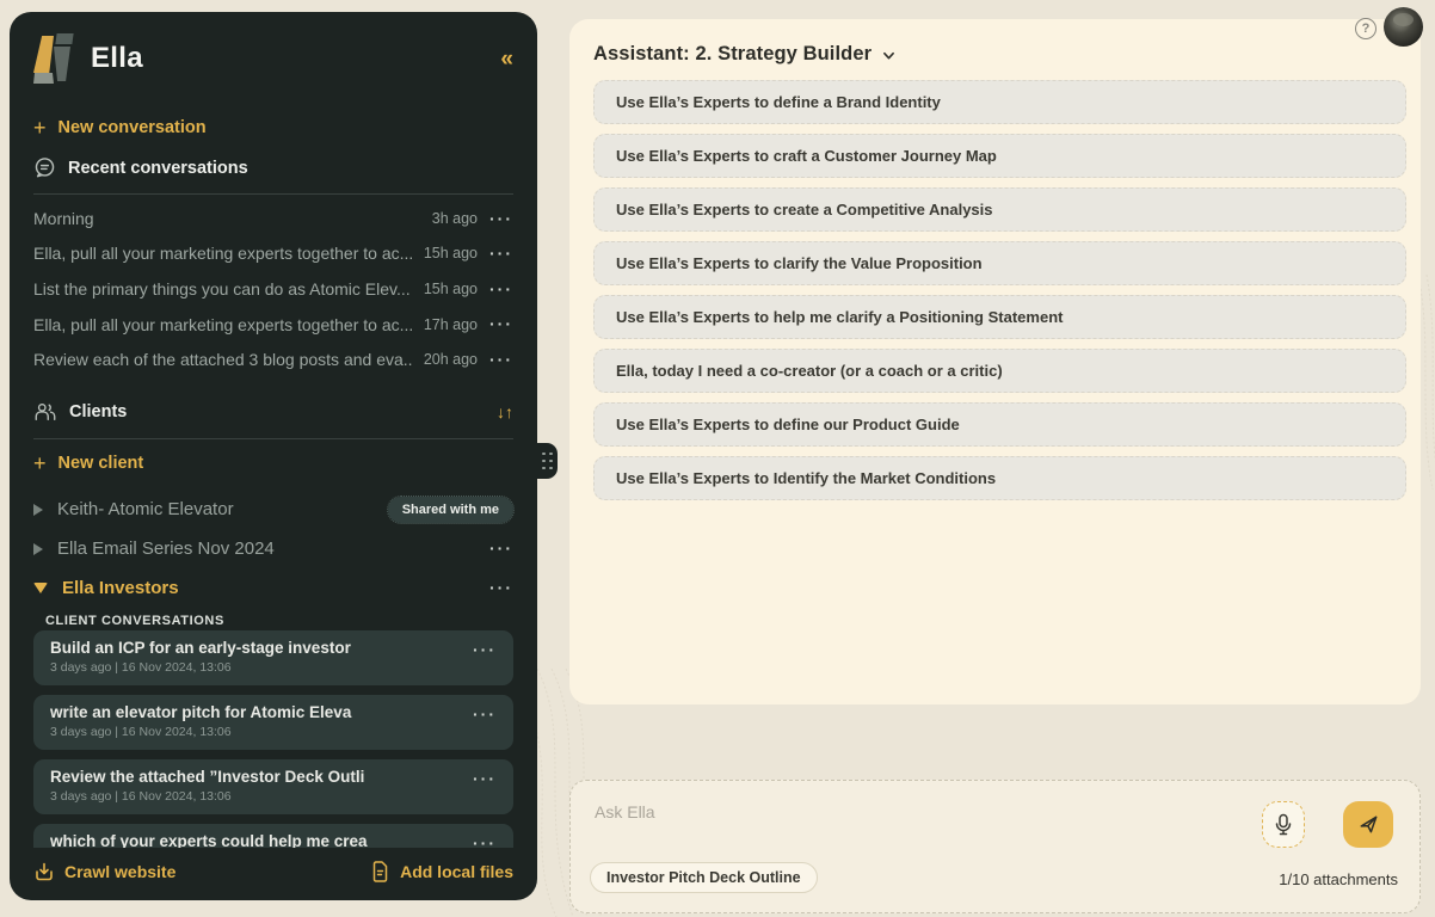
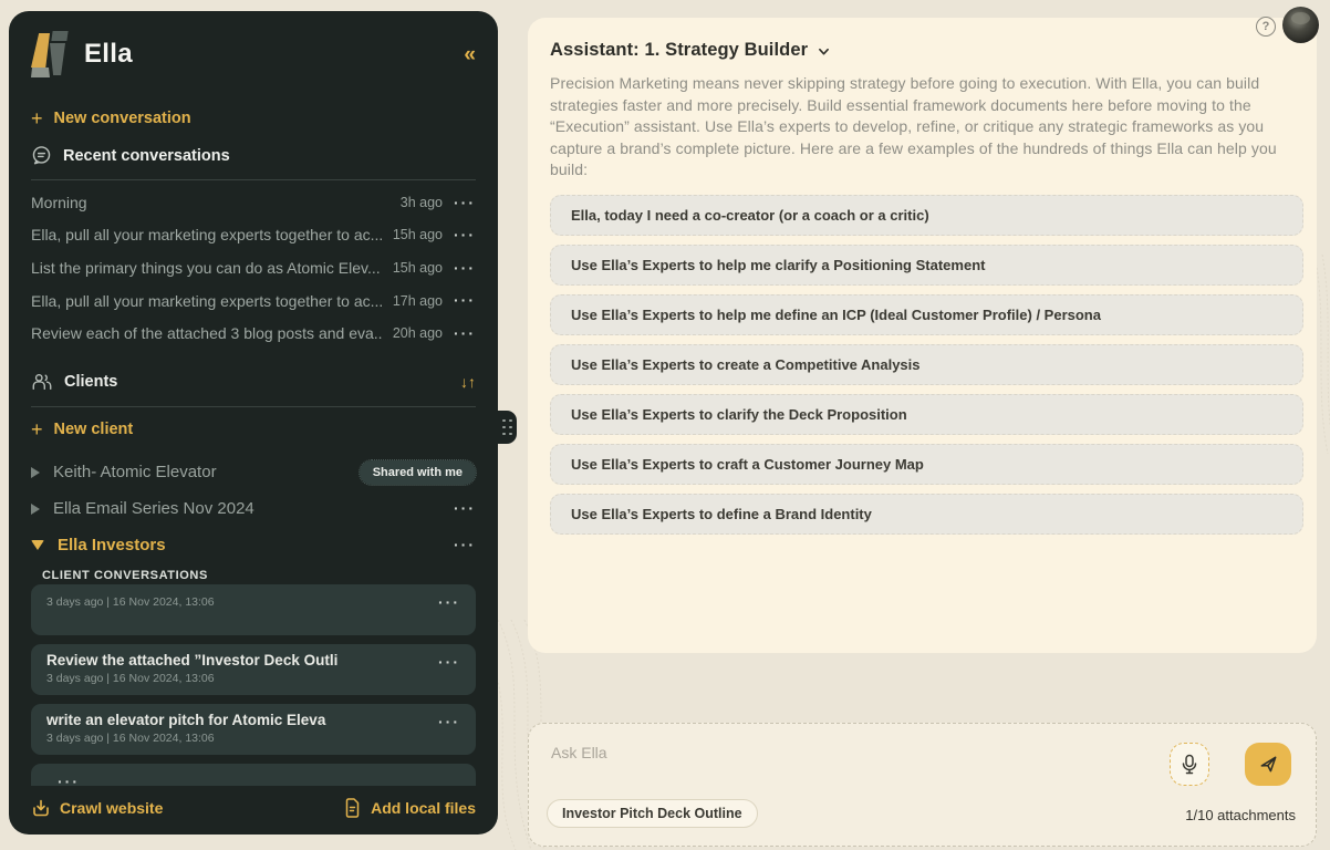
  Ella
  «
  +
  New conversation
  Recent conversations
  Morning
  3h ago
  ···
  Ella, pull all your marketing experts together to ac...
  15h ago
  ···
  List the primary things you can do as Atomic Elev...
  15h ago
  ···
  Ella, pull all your marketing experts together to ac...
  17h ago
  ···
  Review each of the attached 3 blog posts and eva..
  20h ago
  ···
  Clients
  ↓↑
  +
  New client
  Keith- Atomic Elevator
  Shared with me
  Ella Email Series Nov 2024
  ···
  Ella Investors
  ···
  CLIENT CONVERSATIONS
- Build an ICP for an early-stage investor
  3 days ago | 16 Nov 2024, 13:06
  ···
- write an elevator pitch for Atomic Eleva
+ Review the attached ”Investor Deck Outli
  3 days ago | 16 Nov 2024, 13:06
  ···
- Review the attached ”Investor Deck Outli
+ write an elevator pitch for Atomic Eleva
  3 days ago | 16 Nov 2024, 13:06
  ···
- which of your experts could help me crea
  ···
  Crawl website
  Add local files
- Assistant: 2. Strategy Builder
+ Assistant: 1. Strategy Builder
+ Precision Marketing means never skipping strategy before going to execution. With Ella, you can build strategies faster and more precisely. Build essential framework documents here before moving to the “Execution” assistant. Use Ella’s experts to develop, refine, or critique any strategic frameworks as you capture a brand’s complete picture. Here are a few examples of the hundreds of things Ella can help you build:
- Use Ella’s Experts to define a Brand Identity
+ Ella, today I need a co-creator (or a coach or a critic)
- Use Ella’s Experts to craft a Customer Journey Map
+ Use Ella’s Experts to help me clarify a Positioning Statement
+ Use Ella’s Experts to help me define an ICP (Ideal Customer Profile) / Persona
  Use Ella’s Experts to create a Competitive Analysis
- Use Ella’s Experts to clarify the Value Proposition
+ Use Ella’s Experts to clarify the Deck Proposition
- Use Ella’s Experts to help me clarify a Positioning Statement
+ Use Ella’s Experts to craft a Customer Journey Map
- Ella, today I need a co-creator (or a coach or a critic)
+ Use Ella’s Experts to define a Brand Identity
- Use Ella’s Experts to define our Product Guide
- Use Ella’s Experts to Identify the Market Conditions
  ?
  Ask Ella
  Investor Pitch Deck Outline
  1/10 attachments
